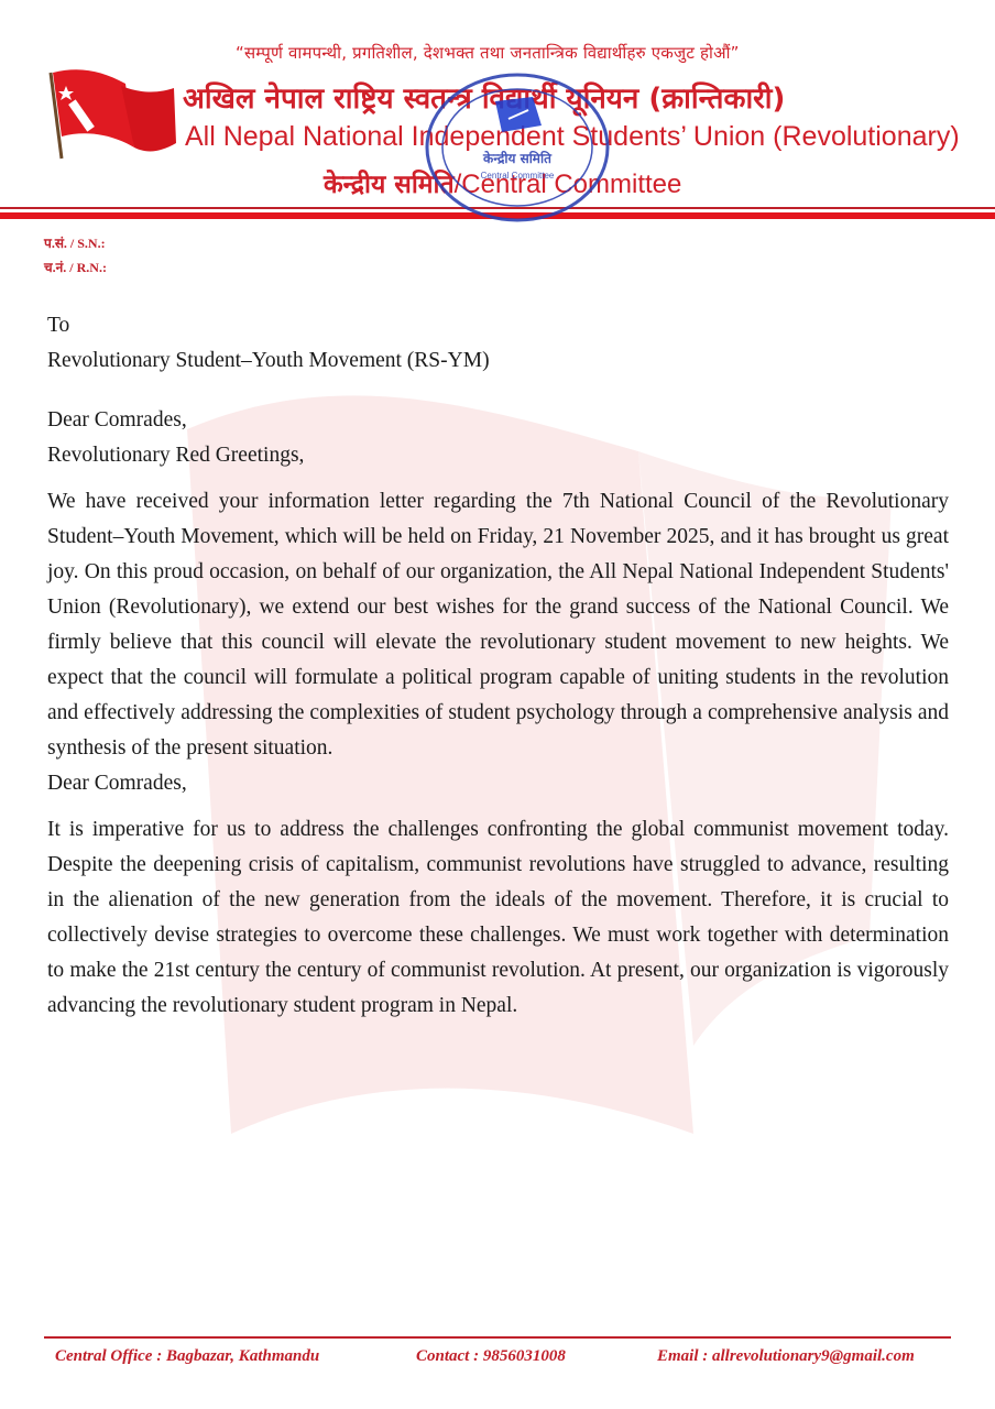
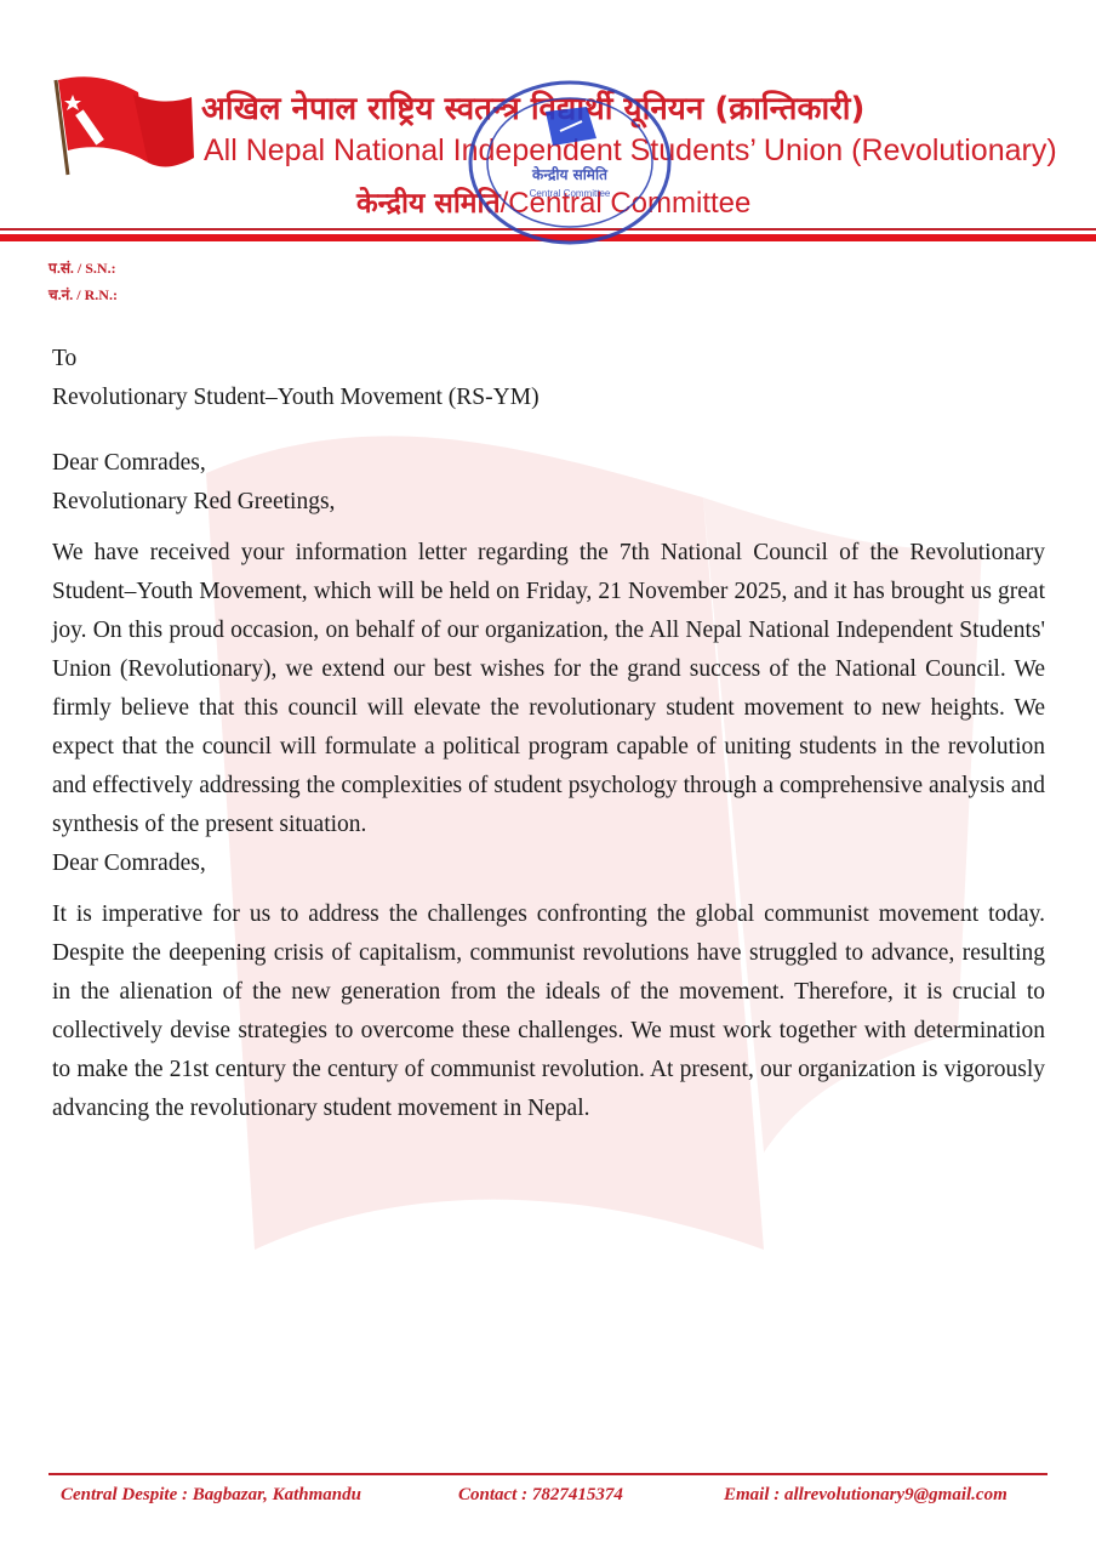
- “सम्पूर्ण वामपन्थी, प्रगतिशील, देशभक्त तथा जनतान्त्रिक विद्यार्थीहरु एकजुट होऔं”
  अखिल नेपाल राष्ट्रिय स्वतन्त्र विद्यार्थी यूनियन (क्रान्तिकारी)
  All Nepal National Independent Students’ Union (Revolutionary)
  केन्द्रीय समिति/Central Committee
  केन्द्रीय समिति
  Central Committee
  प.सं. / S.N.:
  च.नं. / R.N.:
  To
  Revolutionary Student–Youth Movement (RS-YM)
  Dear Comrades,
  Revolutionary Red Greetings,
  We have received your information letter regarding the 7th National Council of the Revolutionary Student–Youth Movement, which will be held on Friday, 21 November 2025, and it has brought us great joy. On this proud occasion, on behalf of our organization, the All Nepal National Independent Students' Union (Revolutionary), we extend our best wishes for the grand success of the National Council. We firmly believe that this council will elevate the revolutionary student movement to new heights. We expect that the council will formulate a political program capable of uniting students in the revolution and effectively addressing the complexities of student psychology through a comprehensive analysis and synthesis of the present situation.
  Dear Comrades,
- It is imperative for us to address the challenges confronting the global communist movement today. Despite the deepening crisis of capitalism, communist revolutions have struggled to advance, resulting in the alienation of the new generation from the ideals of the movement. Therefore, it is crucial to collectively devise strategies to overcome these challenges. We must work together with determination to make the 21st century the century of communist revolution. At present, our organization is vigorously advancing the revolutionary student program in Nepal.
+ It is imperative for us to address the challenges confronting the global communist movement today. Despite the deepening crisis of capitalism, communist revolutions have struggled to advance, resulting in the alienation of the new generation from the ideals of the movement. Therefore, it is crucial to collectively devise strategies to overcome these challenges. We must work together with determination to make the 21st century the century of communist revolution. At present, our organization is vigorously advancing the revolutionary student movement in Nepal.
- Central Office : Bagbazar, Kathmandu
+ Central Despite : Bagbazar, Kathmandu
- Contact : 9856031008
+ Contact : 7827415374
  Email : allrevolutionary9@gmail.com
